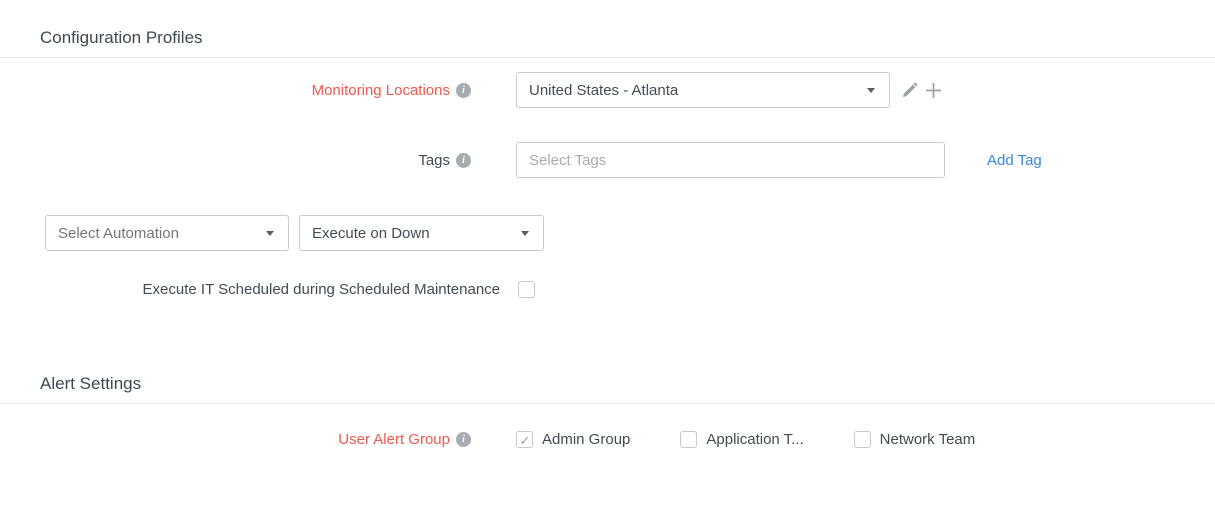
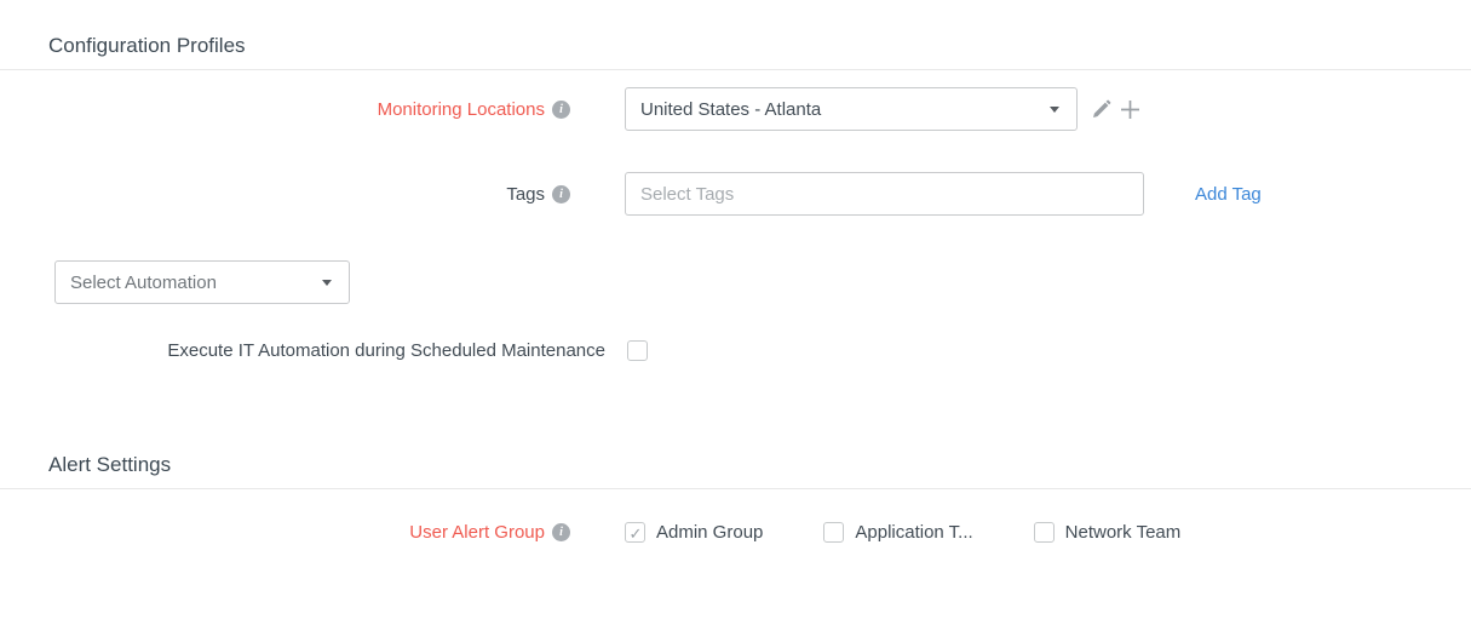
  Configuration Profiles
  Monitoring Locations
  United States - Atlanta
  Tags
  Select Tags
  Add Tag
  Select Automation
- Execute on Down
- Execute IT Scheduled during Scheduled Maintenance
+ Execute IT Automation during Scheduled Maintenance
  Alert Settings
  User Alert Group
  Admin Group
  Application T...
  Network Team
